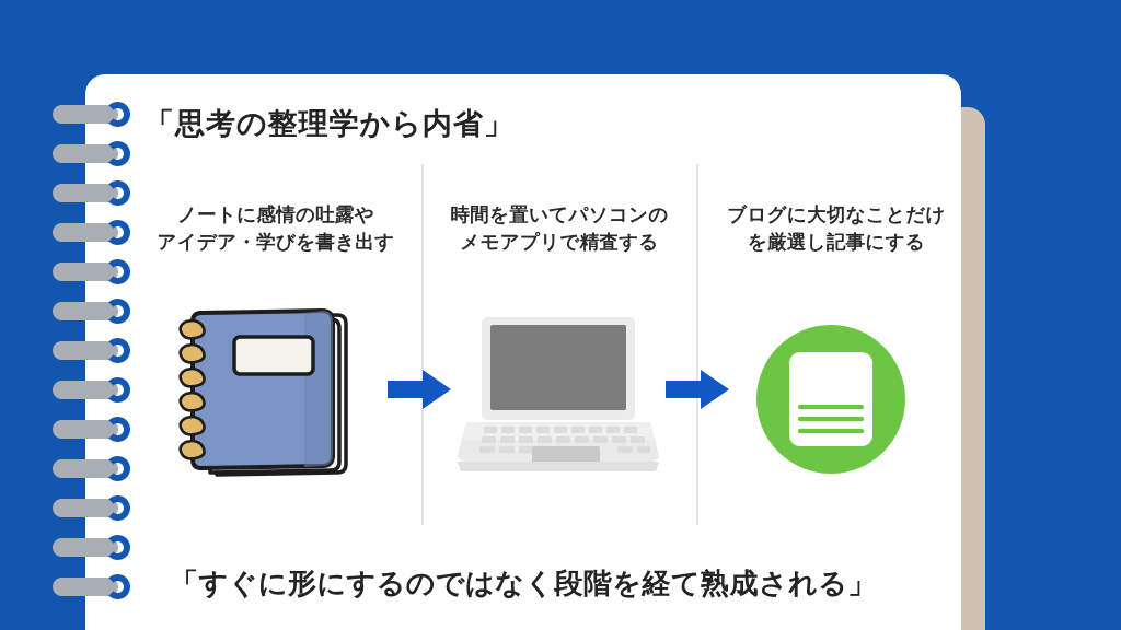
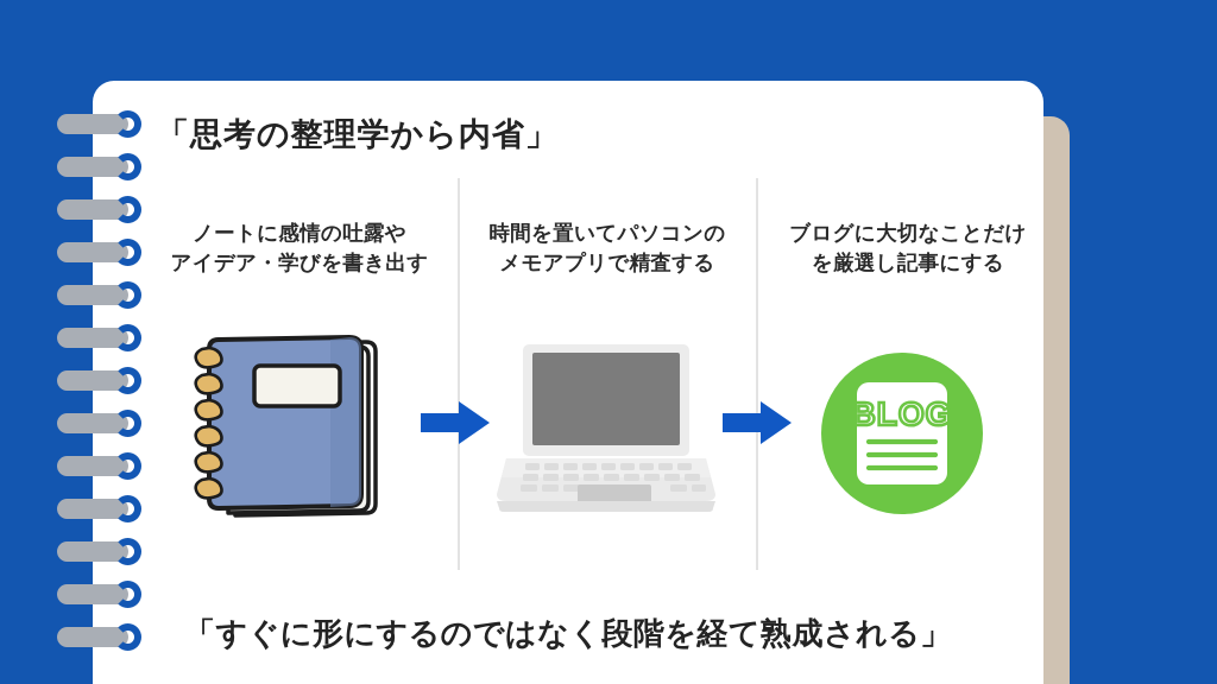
  「思考の整理学から内省」
  ノートに感情の吐露や
  アイデア・学びを書き出す
  時間を置いてパソコンの
  メモアプリで精査する
  ブログに大切なことだけ
  を厳選し記事にする
+ BLOG
  「すぐに形にするのではなく段階を経て熟成される」
